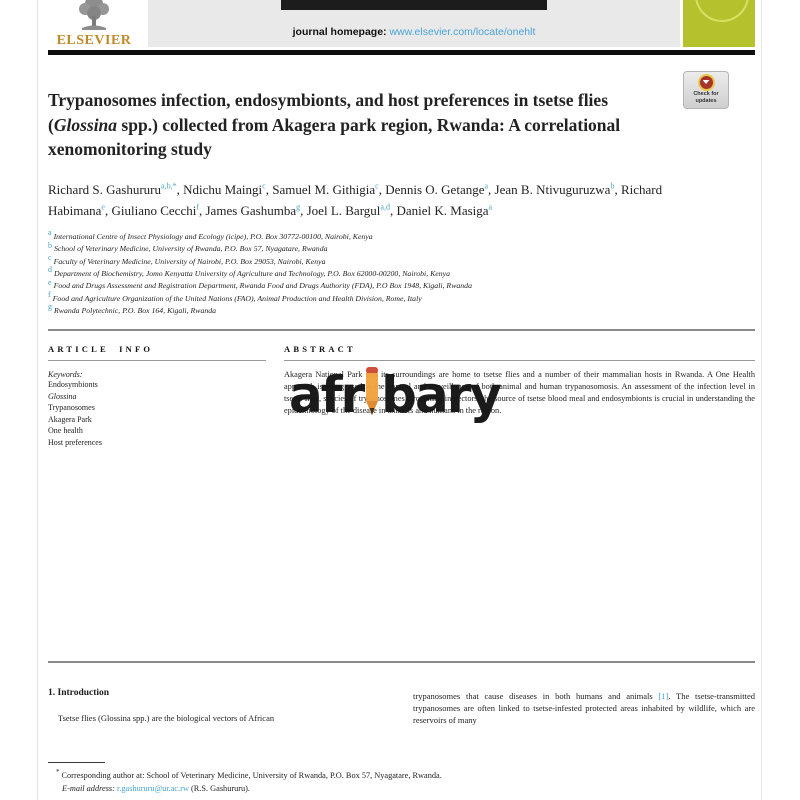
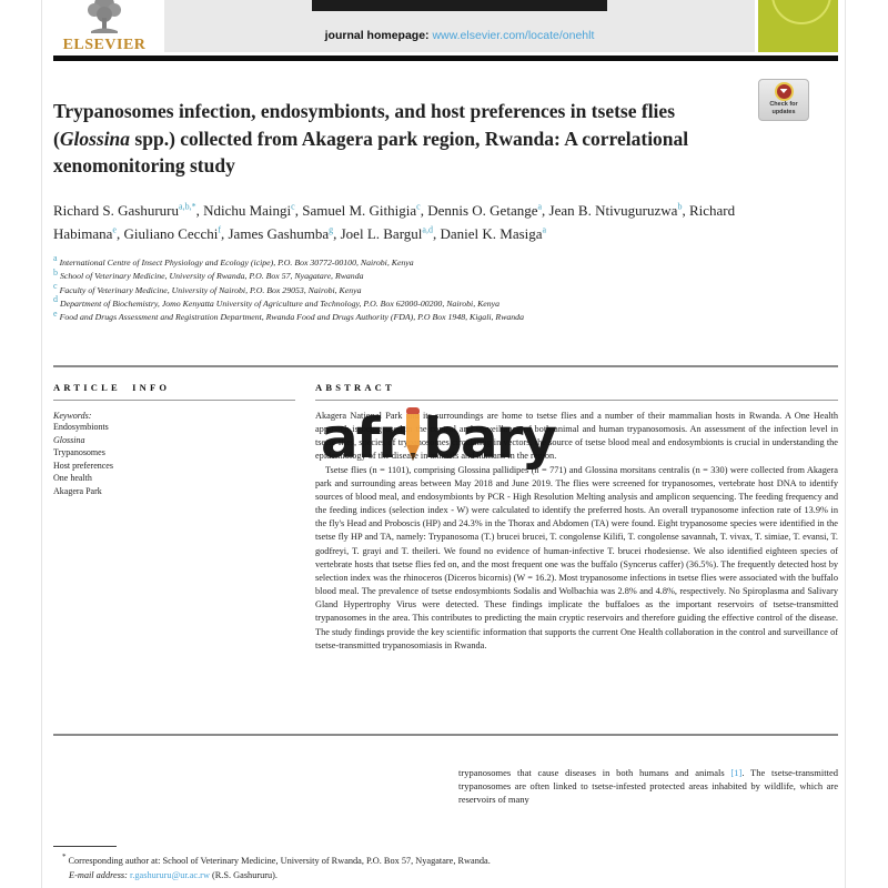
  ELSEVIER
  journal homepage: www.elsevier.com/locate/onehlt
  Trypanosomes infection, endosymbionts, and host preferences in tsetse flies (Glossina spp.) collected from Akagera park region, Rwanda: A correlational xenomonitoring study
  Richard S. Gashururua,b,*, Ndichu Maingic, Samuel M. Githigiac, Dennis O. Getangea, Jean B. Ntivuguruzwab, Richard Habimanae, Giuliano Cecchif, James Gashumbag, Joel L. Bargula,d, Daniel K. Masigaa
  a International Centre of Insect Physiology and Ecology (icipe), P.O. Box 30772-00100, Nairobi, Kenya
  b School of Veterinary Medicine, University of Rwanda, P.O. Box 57, Nyagatare, Rwanda
  c Faculty of Veterinary Medicine, University of Nairobi, P.O. Box 29053, Nairobi, Kenya
  d Department of Biochemistry, Jomo Kenyatta University of Agriculture and Technology, P.O. Box 62000-00200, Nairobi, Kenya
  e Food and Drugs Assessment and Registration Department, Rwanda Food and Drugs Authority (FDA), P.O Box 1948, Kigali, Rwanda
- f Food and Agriculture Organization of the United Nations (FAO), Animal Production and Health Division, Rome, Italy
- g Rwanda Polytechnic, P.O. Box 164, Kigali, Rwanda
  ARTICLE INFO
  Keywords:
  Endosymbionts
  Glossina
  Trypanosomes
- Akagera Park
+ Host preferences
  One health
- Host preferences
+ Akagera Park
  ABSTRACT
  Akagera National Park its surroundings are home to tsetse flies and a number of their mammalian hosts in Rwanda. A One Health approach is being usedhe control and surveillance of both animal and human trypanosomosis. An assessment of the infection level in tsetse flies, species of tryosomes circulating in vectors, the source of tsetse blood meal and endosymbionts is crucial in understanding the epidemiology of the diseae in animals and humans in the region.
+ Tsetse flies (n = 1101), comprising Glossina pallidipes (n = 771) and Glossina morsitans centralis (n = 330) were collected from Akagera park and surrounding areas between May 2018 and June 2019. The flies were screened for trypanosomes, vertebrate host DNA to identify sources of blood meal, and endosymbionts by PCR - High Resolution Melting analysis and amplicon sequencing. The feeding frequency and the feeding indices (selection index - W) were calculated to identify the preferred hosts. An overall trypanosome infection rate of 13.9% in the fly's Head and Proboscis (HP) and 24.3% in the Thorax and Abdomen (TA) were found. Eight trypanosome species were identified in the tsetse fly HP and TA, namely: Trypanosoma (T.) brucei brucei, T. congolense Kilifi, T. congolense savannah, T. vivax, T. simiae, T. evansi, T. godfreyi, T. grayi and T. theileri. We found no evidence of human-infective T. brucei rhodesiense. We also identified eighteen species of vertebrate hosts that tsetse flies fed on, and the most frequent one was the buffalo (Syncerus caffer) (36.5%). The frequently detected host by selection index was the rhinoceros (Diceros bicornis) (W = 16.2). Most trypanosome infections in tsetse flies were associated with the buffalo blood meal. The prevalence of tsetse endosymbionts Sodalis and Wolbachia was 2.8% and 4.8%, respectively. No Spiroplasma and Salivary Gland Hypertrophy Virus were detected. These findings implicate the buffaloes as the important reservoirs of tsetse-transmitted trypanosomes in the area. This contributes to predicting the main cryptic reservoirs and therefore guiding the effective control of the disease. The study findings provide the key scientific information that supports the current One Health collaboration in the control and surveillance of tsetse-transmitted trypanosomiasis in Rwanda.
  afr bary
- 1. Introduction
- Tsetse flies (Glossina spp.) are the biological vectors of African
  trypanosomes that cause diseases in both humans and animals [1]. The tsetse-transmitted trypanosomes are often linked to tsetse-infested protected areas inhabited by wildlife, which are reservoirs of many
  * Corresponding author at: School of Veterinary Medicine, University of Rwanda, P.O. Box 57, Nyagatare, Rwanda.
  E-mail address: r.gashururu@ur.ac.rw (R.S. Gashururu).
